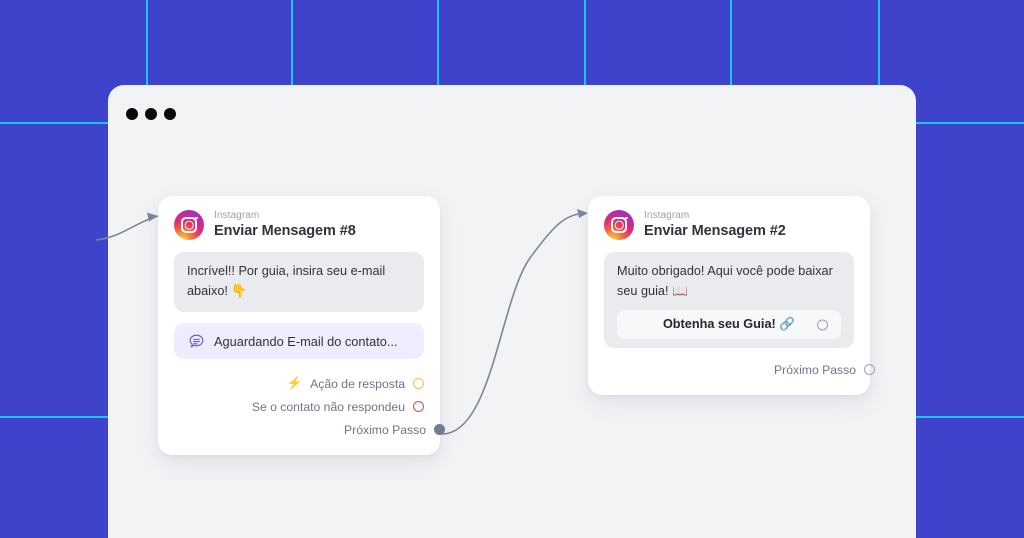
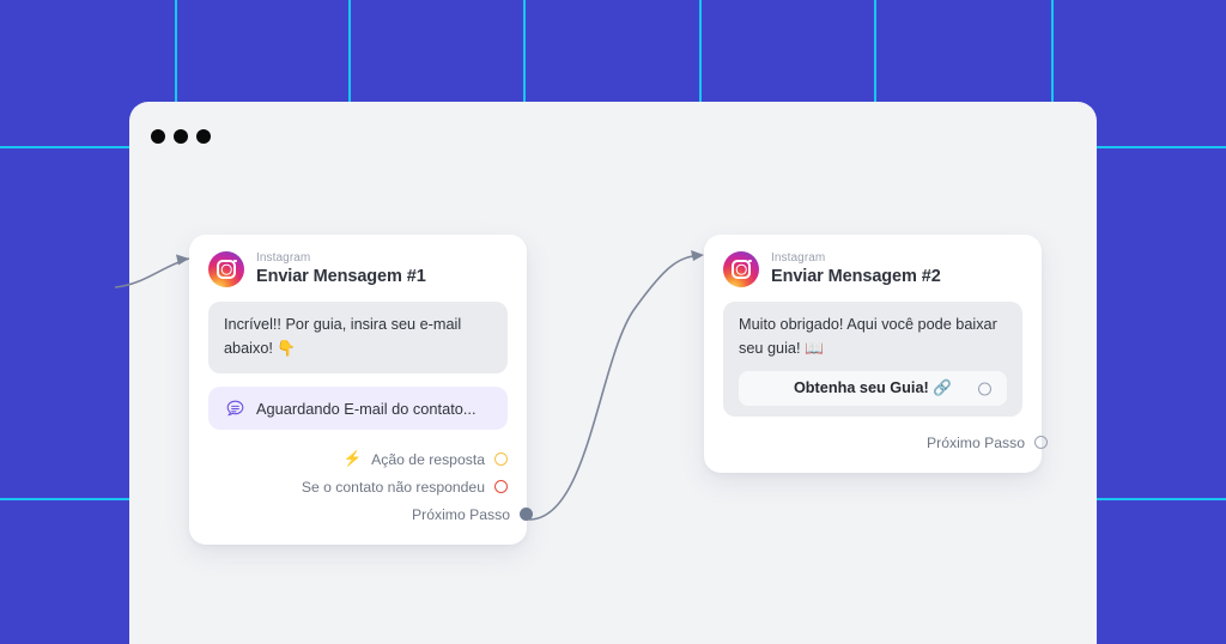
  Instagram
- Enviar Mensagem #8
+ Enviar Mensagem #1
  Incrível!! Por guia, insira seu e-mail abaixo! 👇
  Aguardando E-mail do contato...
  ⚡
  Ação de resposta
  Se o contato não respondeu
  Próximo Passo
  Instagram
  Enviar Mensagem #2
  Muito obrigado! Aqui você pode baixar seu guia! 📖
  Obtenha seu Guia! 🔗
  Próximo Passo
